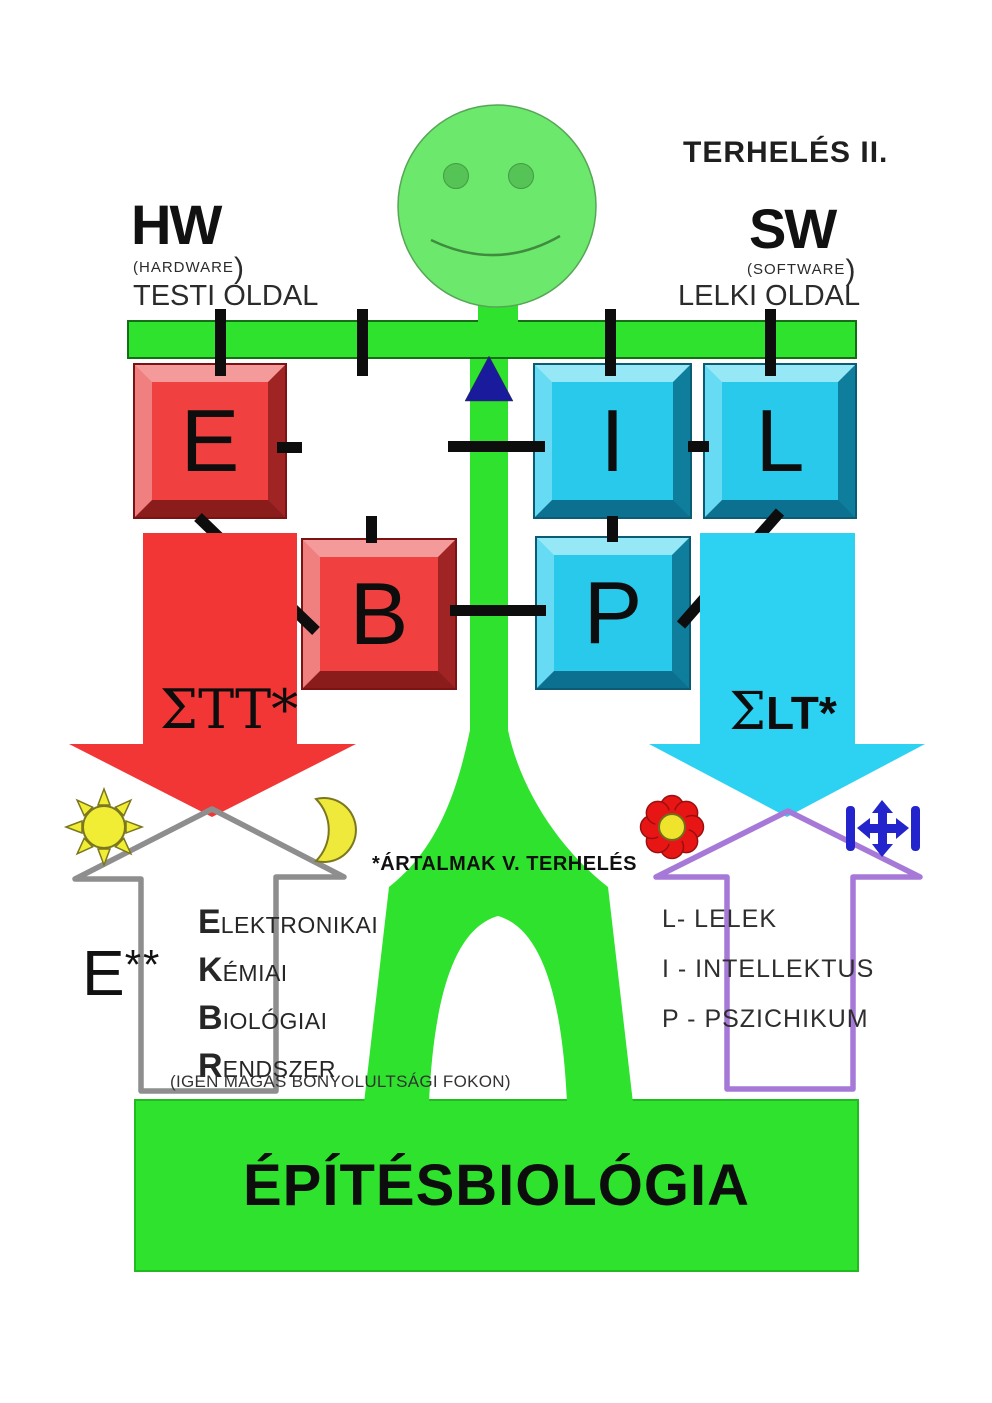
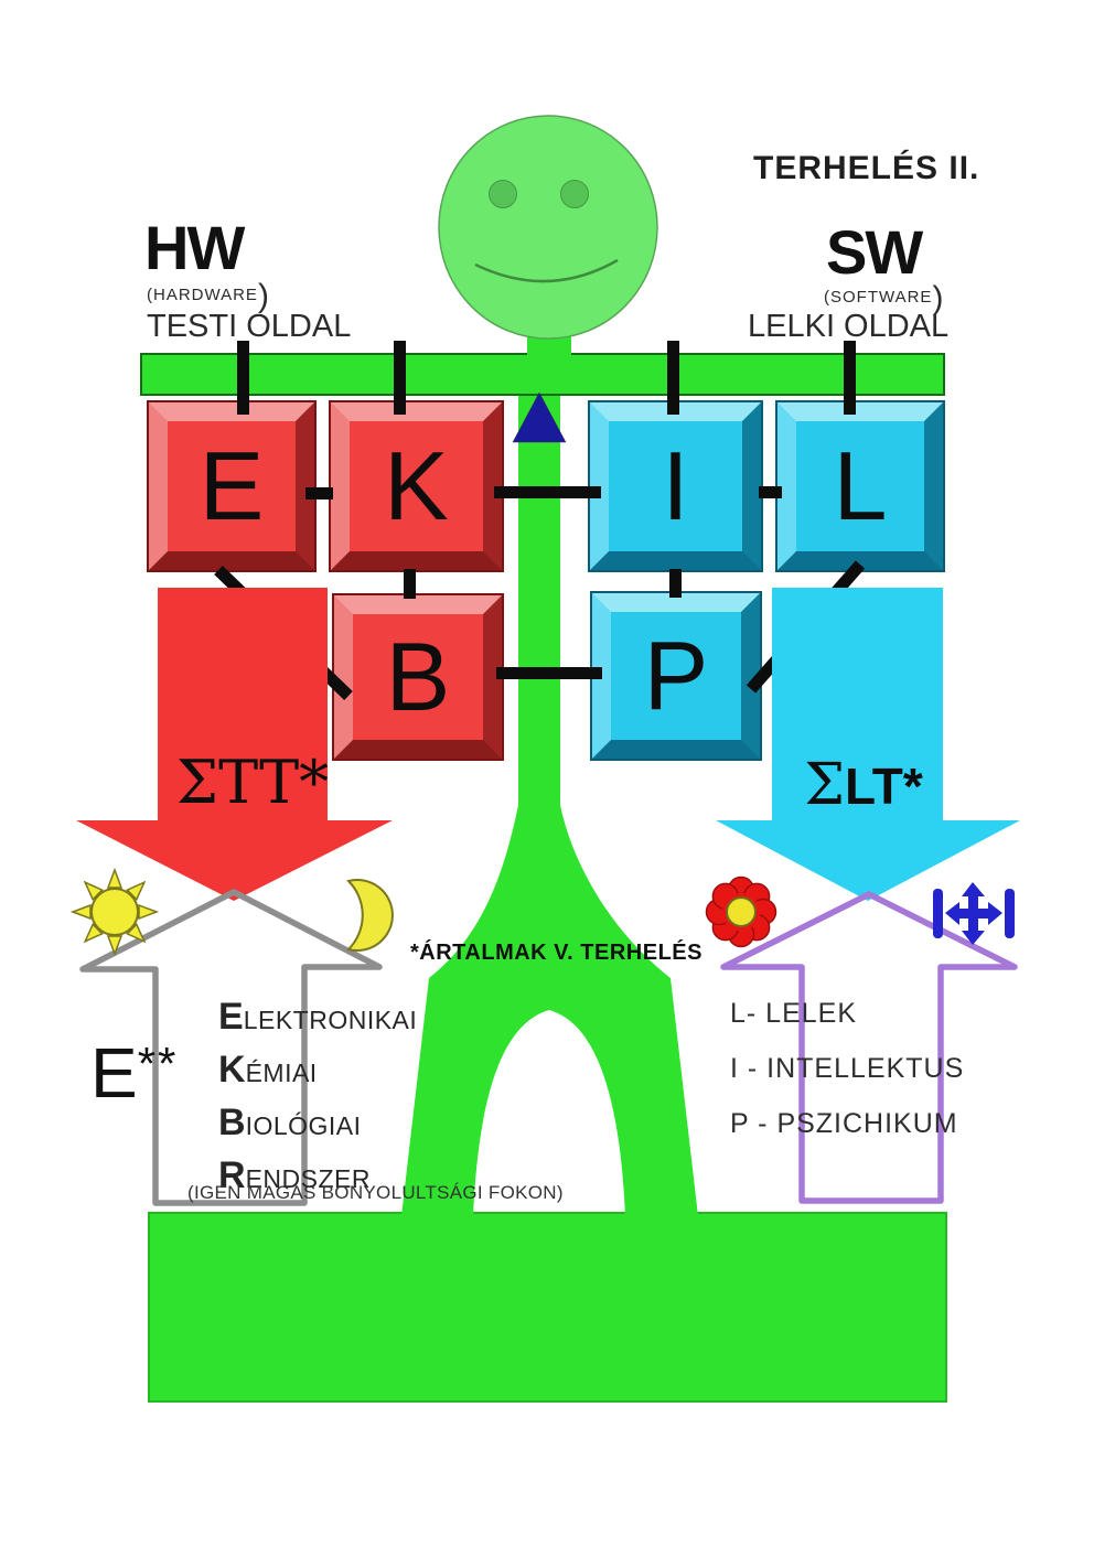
  E
+ K
  B
  I
  L
  P
  HW
  (HARDWARE)
  TESTI OLDAL
  TERHELÉS II.
  SW
  (SOFTWARE)
  LELKI OLDAL
  ΣTT*
  ΣLT*
  *ÁRTALMAK V. TERHELÉS
  E**
  ELEKTRONIKAI
  KÉMIAI
  BIOLÓGIAI
  RENDSZER
  (IGEN MAGAS BONYOLULTSÁGI FOKON)
  L- LELEK
  I - INTELLEKTUS
  P - PSZICHIKUM
- ÉPÍTÉSBIOLÓGIA
